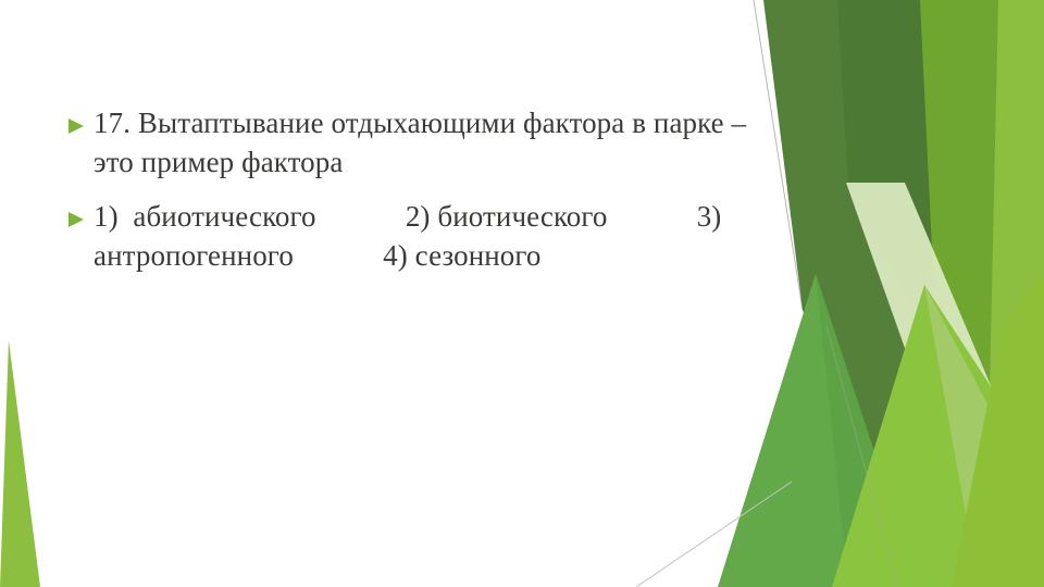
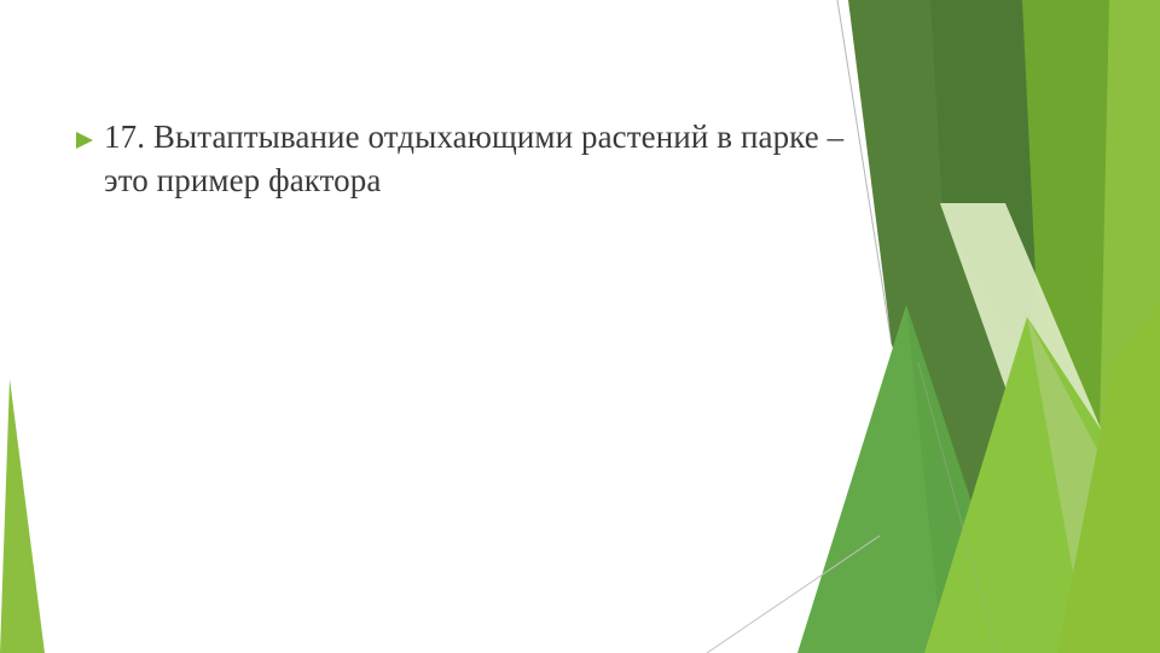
- 17. Вытаптывание отдыхающими фактора в парке – это пример фактора
+ 17. Вытаптывание отдыхающими растений в парке – это пример фактора
- 1) абиотического 2) биотического 3) антропогенного 4) сезонного
